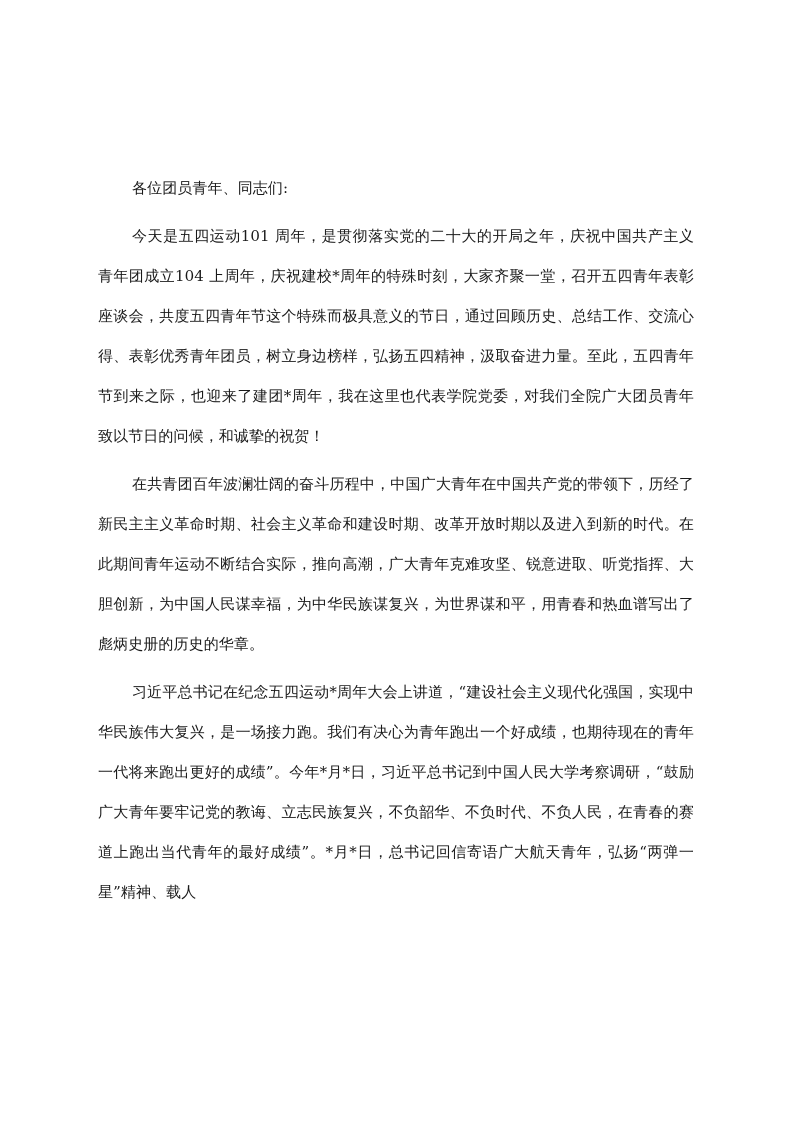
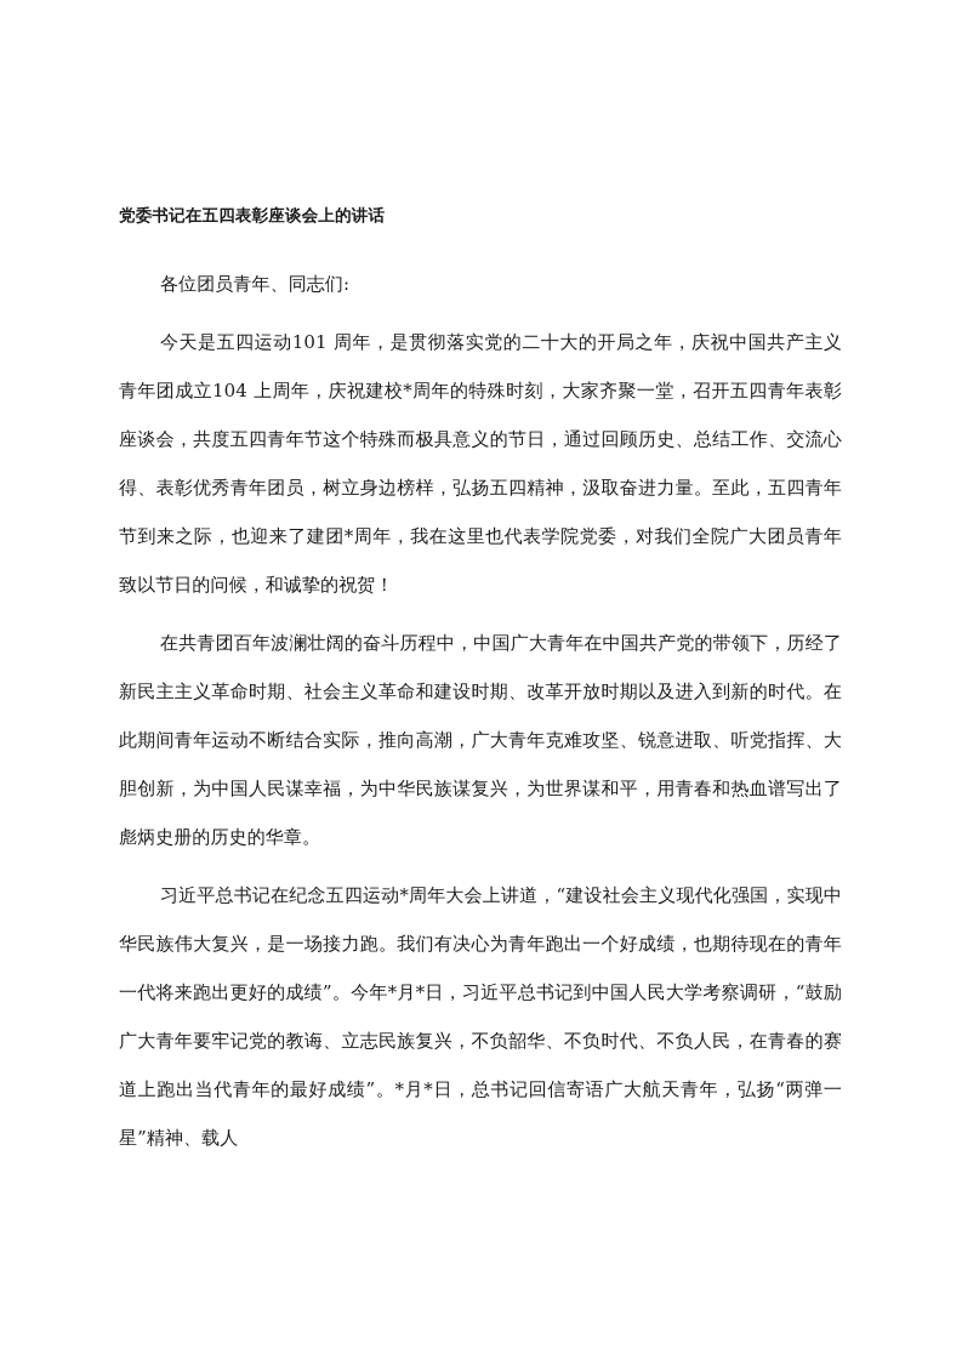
+ 党委书记在五四表彰座谈会上的讲话
  各位团员青年、同志们:
  今天是五四运动101 周年，是贯彻落实党的二十大的开局之年，庆祝中国共产主义青年团成立104 上周年，庆祝建校*周年的特殊时刻，大家齐聚一堂，召开五四青年表彰座谈会，共度五四青年节这个特殊而极具意义的节日，通过回顾历史、总结工作、交流心得、表彰优秀青年团员，树立身边榜样，弘扬五四精神，汲取奋进力量。至此，五四青年节到来之际，也迎来了建团*周年，我在这里也代表学院党委，对我们全院广大团员青年致以节日的问候，和诚挚的祝贺！
  在共青团百年波澜壮阔的奋斗历程中，中国广大青年在中国共产党的带领下，历经了新民主主义革命时期、社会主义革命和建设时期、改革开放时期以及进入到新的时代。在此期间青年运动不断结合实际，推向高潮，广大青年克难攻坚、锐意进取、听党指挥、大胆创新，为中国人民谋幸福，为中华民族谋复兴，为世界谋和平，用青春和热血谱写出了彪炳史册的历史的华章。
  习近平总书记在纪念五四运动*周年大会上讲道，“建设社会主义现代化强国，实现中华民族伟大复兴，是一场接力跑。我们有决心为青年跑出一个好成绩，也期待现在的青年一代将来跑出更好的成绩”。今年*月*日，习近平总书记到中国人民大学考察调研，“鼓励广大青年要牢记党的教诲、立志民族复兴，不负韶华、不负时代、不负人民，在青春的赛道上跑出当代青年的最好成绩”。*月*日，总书记回信寄语广大航天青年，弘扬“两弹一星”精神、载人
